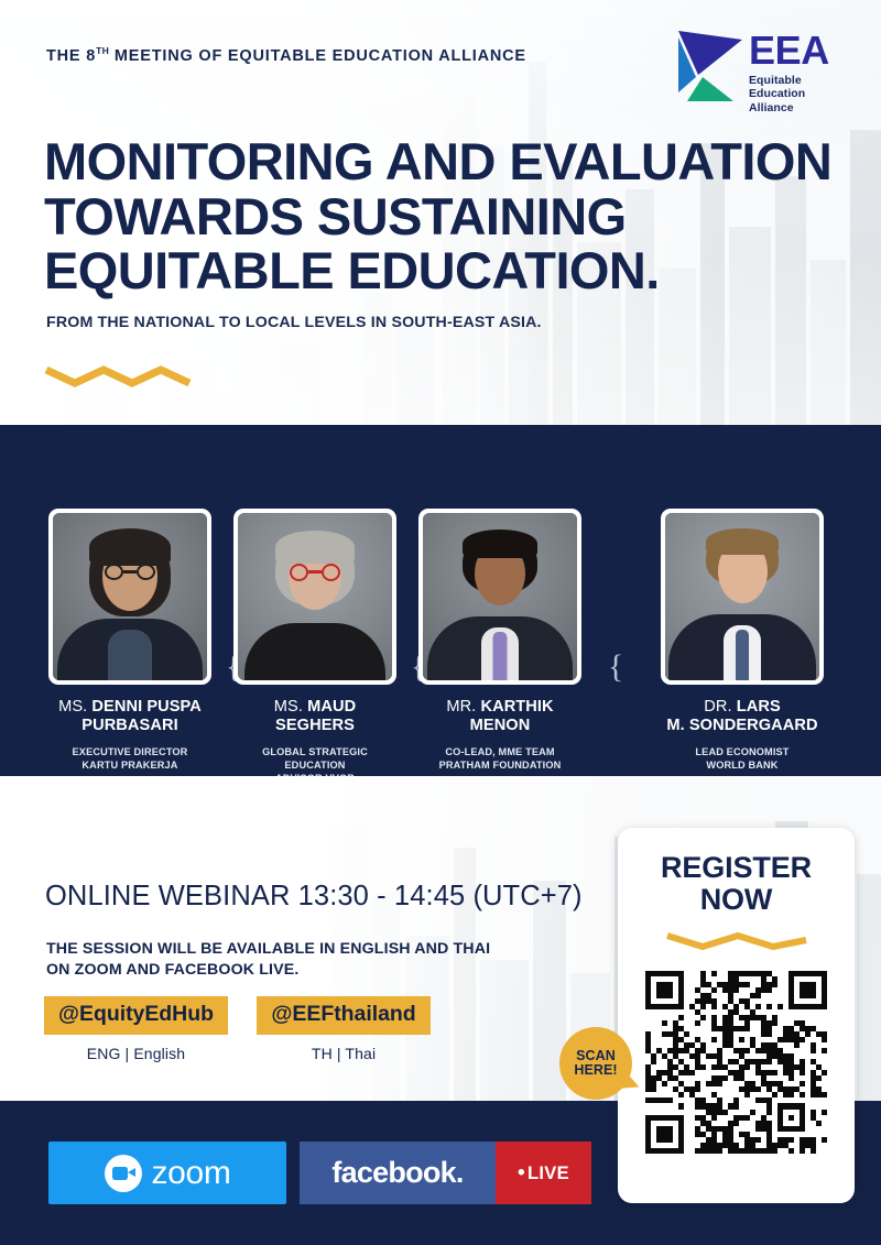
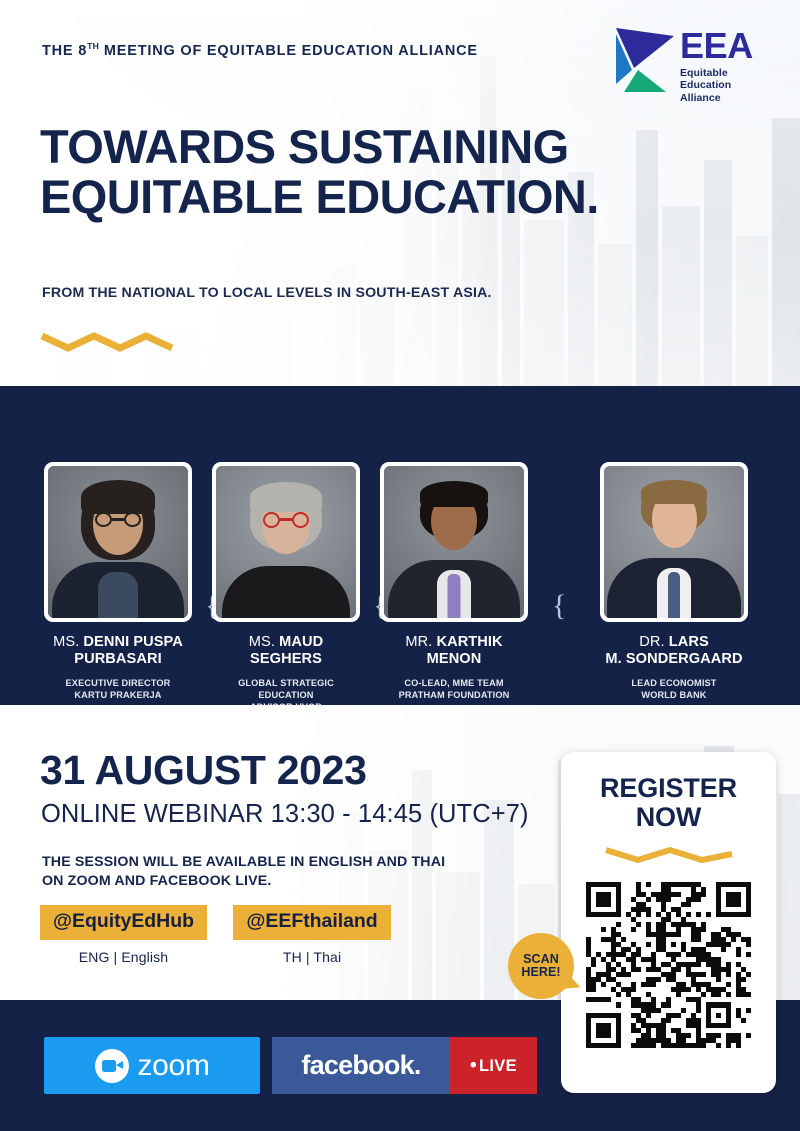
  THE 8TH MEETING OF EQUITABLE EDUCATION ALLIANCE
  EEA
  Equitable Education
  Alliance
- MONITORING AND EVALUATION
  TOWARDS SUSTAINING
  EQUITABLE EDUCATION.
  FROM THE NATIONAL TO LOCAL LEVELS IN SOUTH-EAST ASIA.
  MS. DENNI PUSPA
  PURBASARI
  EXECUTIVE DIRECTOR
  KARTU PRAKERJA
  MS. MAUD
  SEGHERS
  GLOBAL STRATEGIC EDUCATION
  MR. KARTHIK
  MENON
  CO-LEAD, MME TEAM
  PRATHAM FOUNDATION
  {
  DR. LARS
  M. SONDERGAARD
  LEAD ECONOMIST
  WORLD BANK
+ 31 AUGUST 2023
  ONLINE WEBINAR 13:30 - 14:45 (UTC+7)
  THE SESSION WILL BE AVAILABLE IN ENGLISH AND THAI
  ON ZOOM AND FACEBOOK LIVE.
  @EquityEdHub
  ENG | English
  @EEFthailand
  TH | Thai
  SCAN
  HERE!
  REGISTER
  NOW
  zoom
  facebook.
  •LIVE
